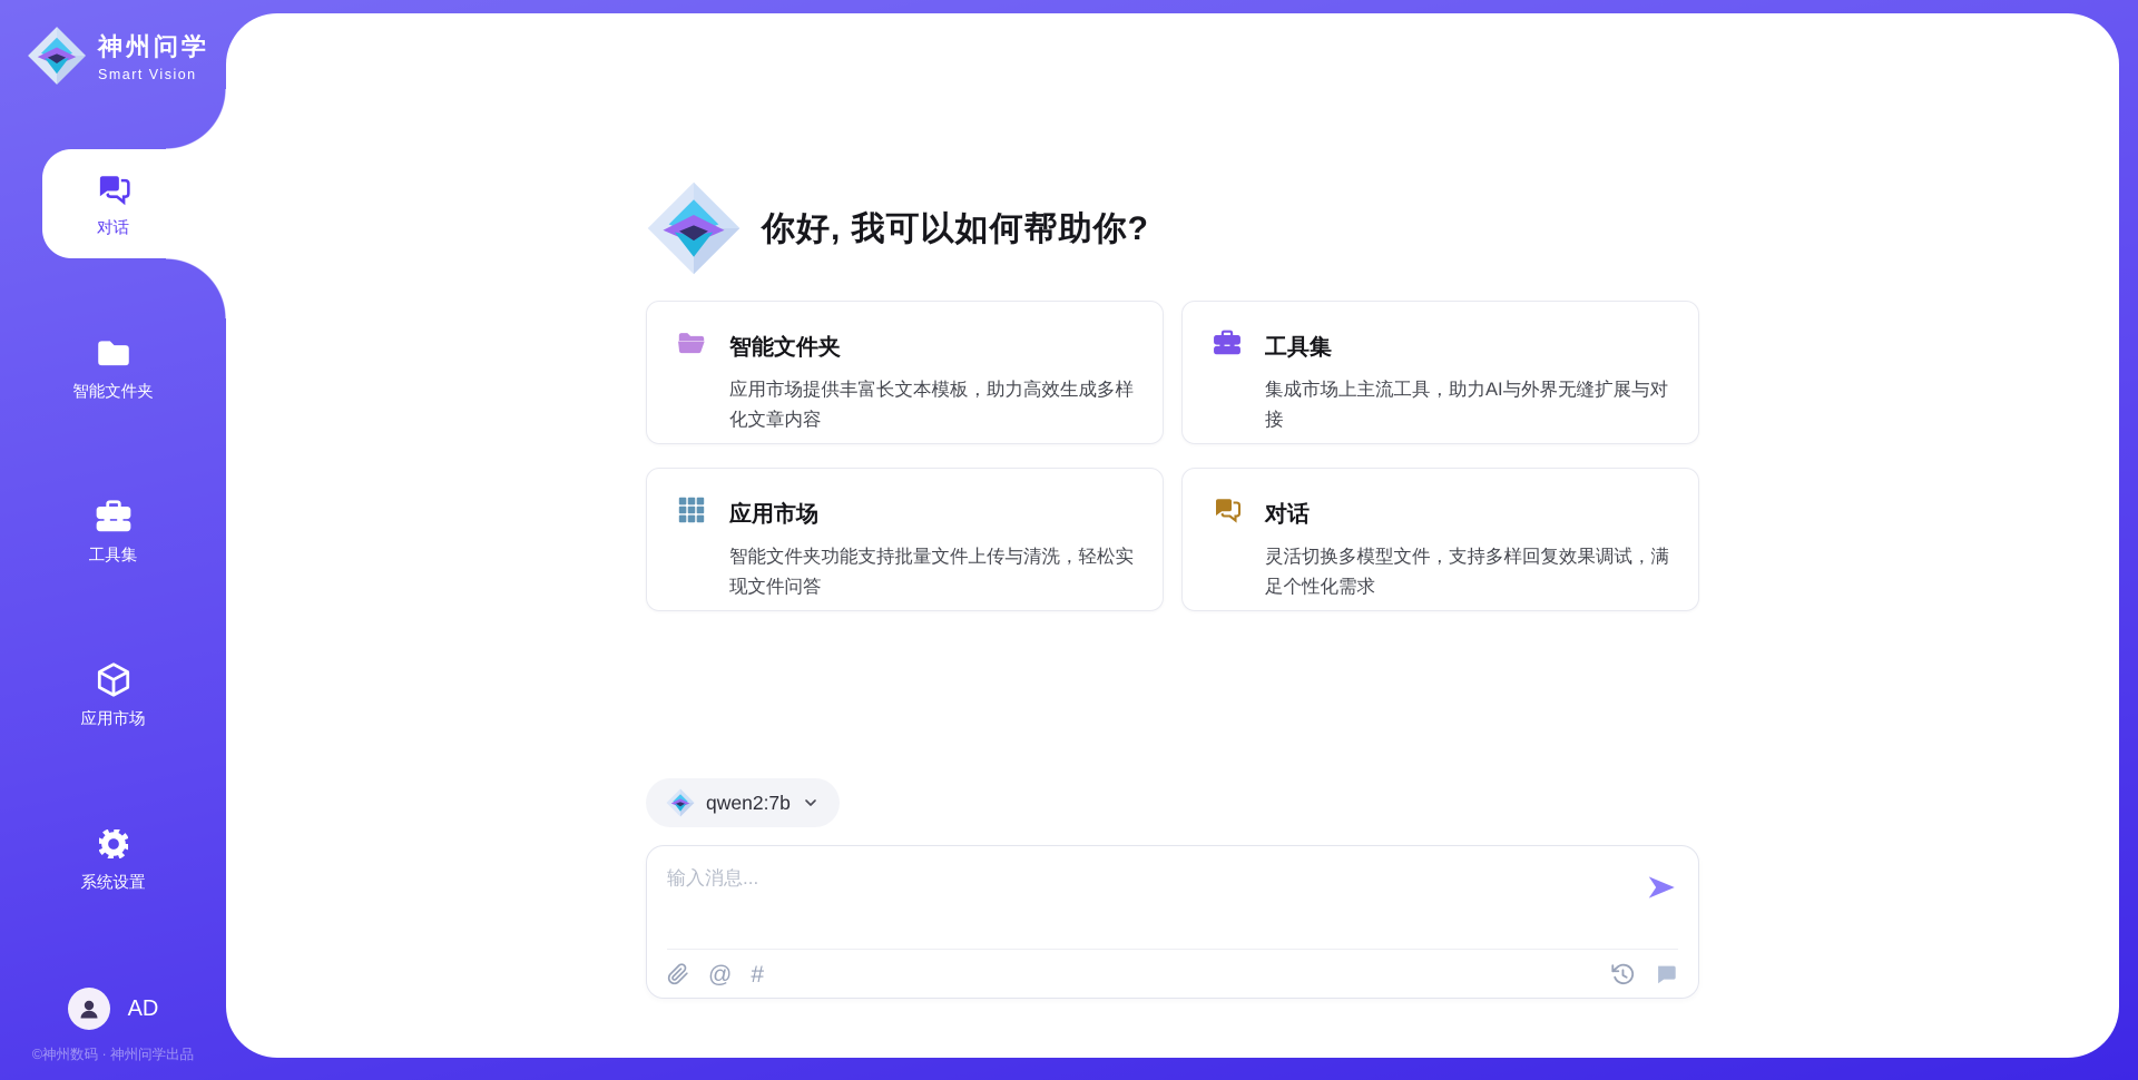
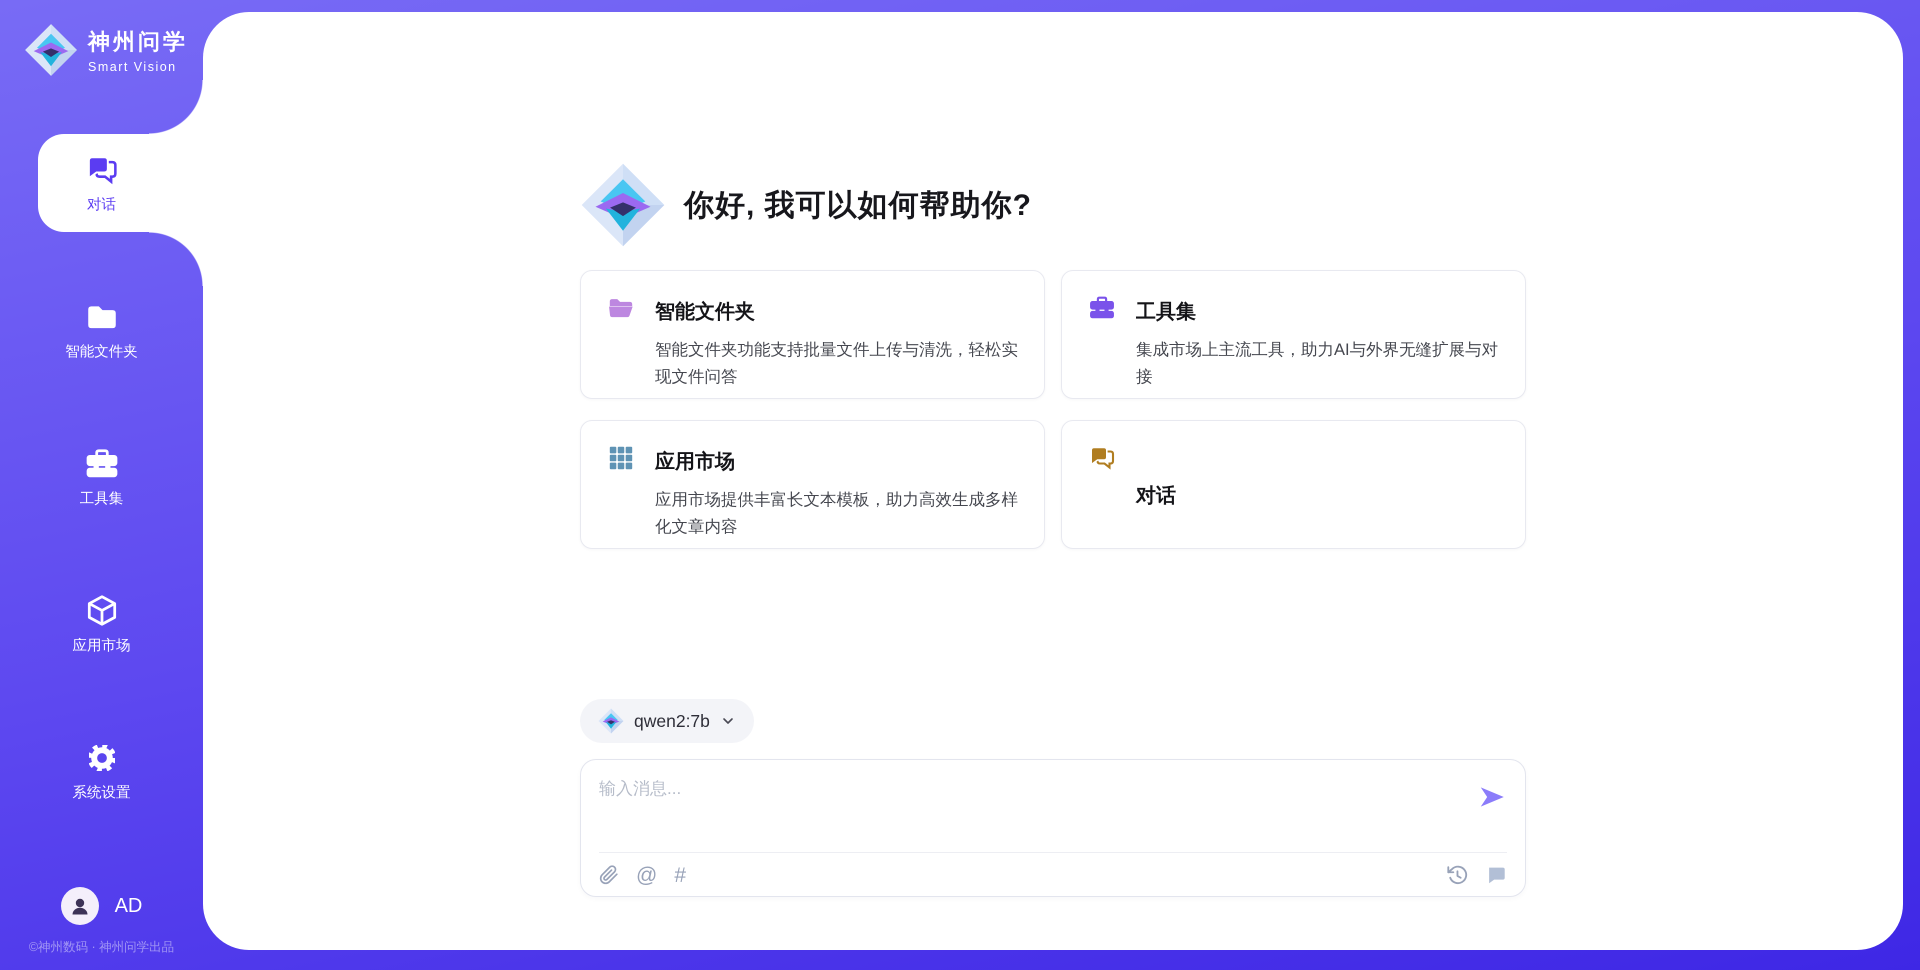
  你好, 我可以如何帮助你?
  智能文件夹
- 应用市场提供丰富长文本模板，助力高效生成多样化文章内容
+ 智能文件夹功能支持批量文件上传与清洗，轻松实现文件问答
  工具集
  集成市场上主流工具，助力AI与外界无缝扩展与对接
  应用市场
- 智能文件夹功能支持批量文件上传与清洗，轻松实现文件问答
+ 应用市场提供丰富长文本模板，助力高效生成多样化文章内容
  对话
- 灵活切换多模型文件，支持多样回复效果调试，满足个性化需求
  qwen2:7b
  输入消息...
  @
  #
  神州问学
  Smart Vision
  对话
  智能文件夹
  工具集
  应用市场
  系统设置
  AD
  ©神州数码 · 神州问学出品
